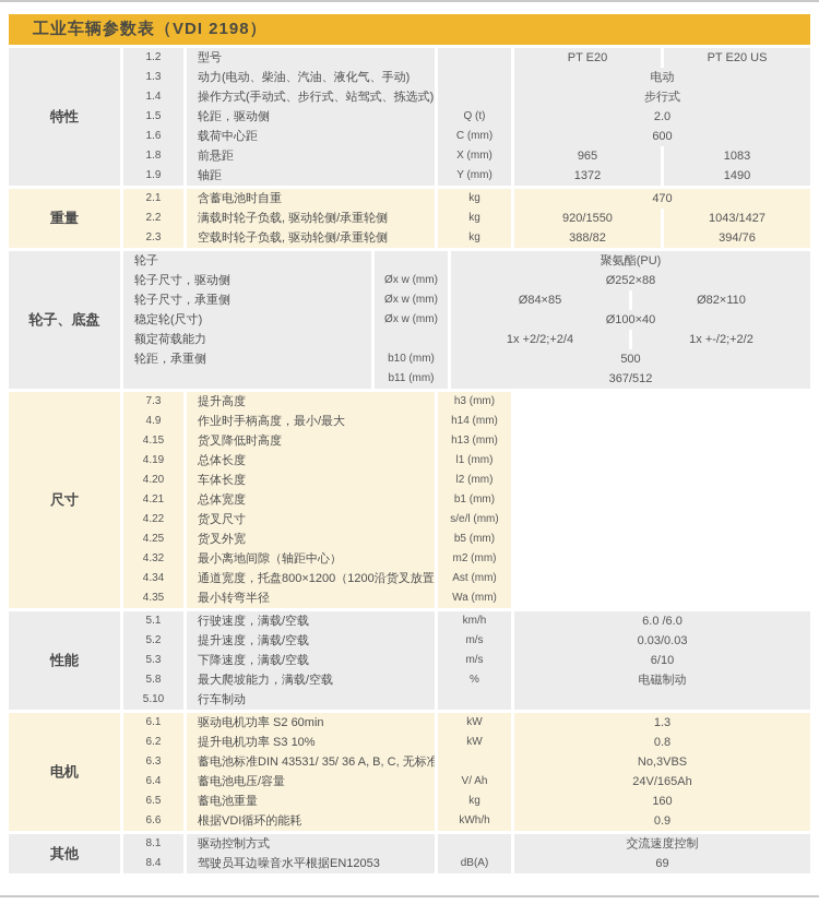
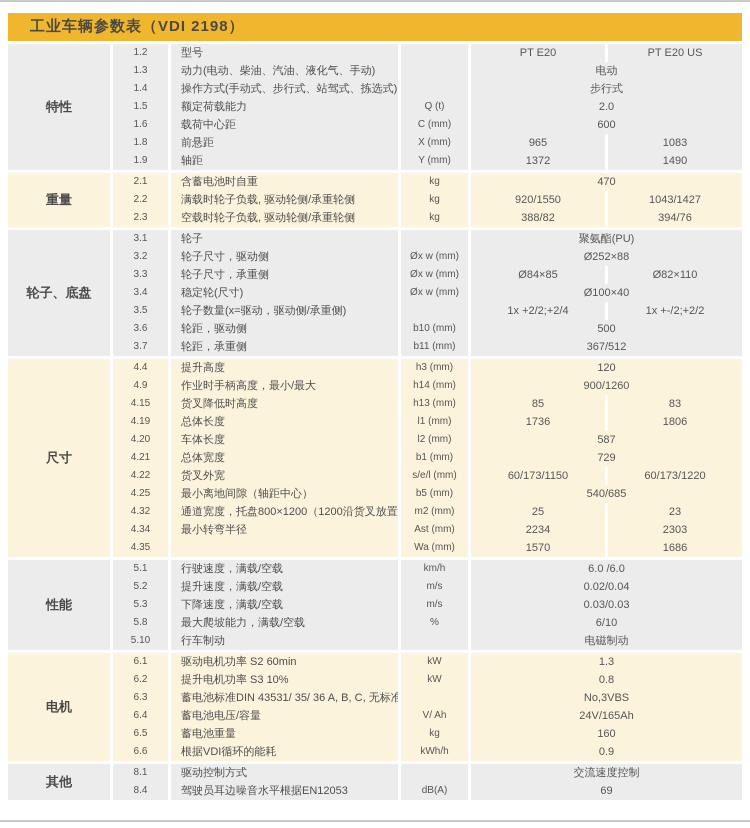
  工业车辆参数表（VDI 2198）
  特性
  1.2
  1.3
  1.4
  1.5
  1.6
  1.8
  1.9
  型号
  动力(电动、柴油、汽油、液化气、手动)
  操作方式(手动式、步行式、站驾式、拣选式)
- 轮距，驱动侧
+ 额定荷载能力
  载荷中心距
  前悬距
  轴距
  Q (t)
  C (mm)
  X (mm)
  Y (mm)
  PT E20
  PT E20 US
  电动
  步行式
  2.0
  600
  965
  1083
  1372
  1490
  重量
  2.1
  2.2
  2.3
  含蓄电池时自重
  满载时轮子负载, 驱动轮侧/承重轮侧
  空载时轮子负载, 驱动轮侧/承重轮侧
  kg
  kg
  kg
  470
  920/1550
  1043/1427
  388/82
  394/76
  轮子、底盘
+ 3.1
+ 3.2
+ 3.3
+ 3.4
+ 3.5
+ 3.6
+ 3.7
  轮子
  轮子尺寸，驱动侧
  轮子尺寸，承重侧
  稳定轮(尺寸)
+ 轮子数量(x=驱动，驱动侧/承重侧)
- 额定荷载能力
+ 轮距，驱动侧
  轮距，承重侧
  Øx w (mm)
  Øx w (mm)
  Øx w (mm)
  b10 (mm)
  b11 (mm)
  聚氨酯(PU)
  Ø252×88
  Ø84×85
  Ø82×110
  Ø100×40
  1x +2/2;+2/4
  1x +-/2;+2/2
  500
  367/512
  尺寸
- 7.3
+ 4.4
  4.9
  4.15
  4.19
  4.20
  4.21
  4.22
  4.25
  4.32
  4.34
  4.35
  提升高度
  作业时手柄高度，最小/最大
  货叉降低时高度
  总体长度
  车体长度
  总体宽度
- 货叉尺寸
  货叉外宽
  最小离地间隙（轴距中心）
  通道宽度，托盘800×1200（1200沿货叉放置
  最小转弯半径
  h3 (mm)
  h14 (mm)
  h13 (mm)
  l1 (mm)
  l2 (mm)
  b1 (mm)
  s/e/l (mm)
  b5 (mm)
  m2 (mm)
  Ast (mm)
  Wa (mm)
+ 120
+ 900/1260
+ 85
+ 83
+ 1736
+ 1806
+ 587
+ 729
+ 60/173/1150
+ 60/173/1220
+ 540/685
+ 25
+ 23
+ 2234
+ 2303
+ 1570
+ 1686
  性能
  5.1
  5.2
  5.3
  5.8
  5.10
  行驶速度，满载/空载
  提升速度，满载/空载
  下降速度，满载/空载
  最大爬坡能力，满载/空载
  行车制动
  km/h
  m/s
  m/s
  %
  6.0 /6.0
+ 0.02/0.04
  0.03/0.03
  6/10
  电磁制动
  电机
  6.1
  6.2
  6.3
  6.4
  6.5
  6.6
  驱动电机功率 S2 60min
  提升电机功率 S3 10%
  蓄电池标准DIN 43531/ 35/ 36 A, B, C, 无标准
  蓄电池电压/容量
  蓄电池重量
  根据VDI循环的能耗
  kW
  kW
  V/ Ah
  kg
  kWh/h
  1.3
  0.8
  No,3VBS
  24V/165Ah
  160
  0.9
  其他
  8.1
  8.4
  驱动控制方式
  驾驶员耳边噪音水平根据EN12053
  dB(A)
  交流速度控制
  69
